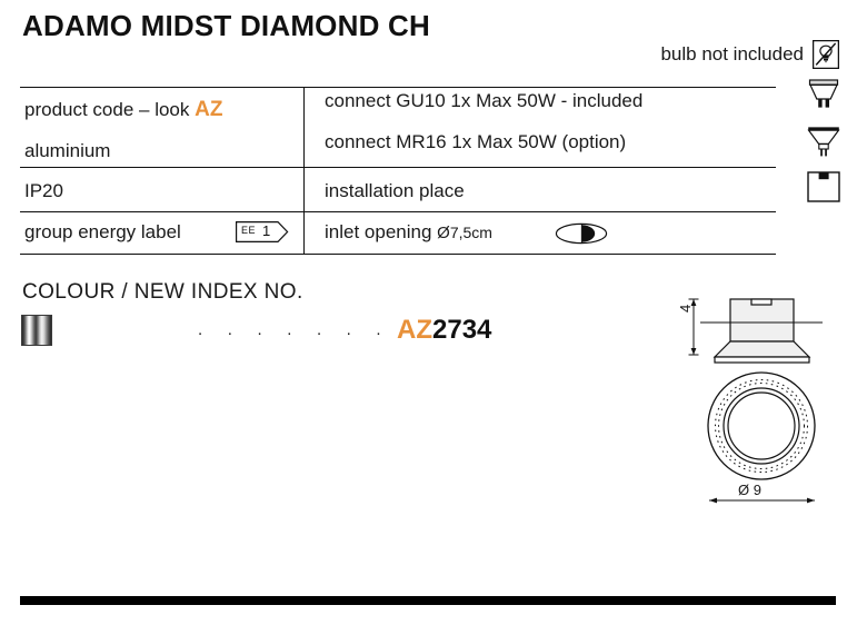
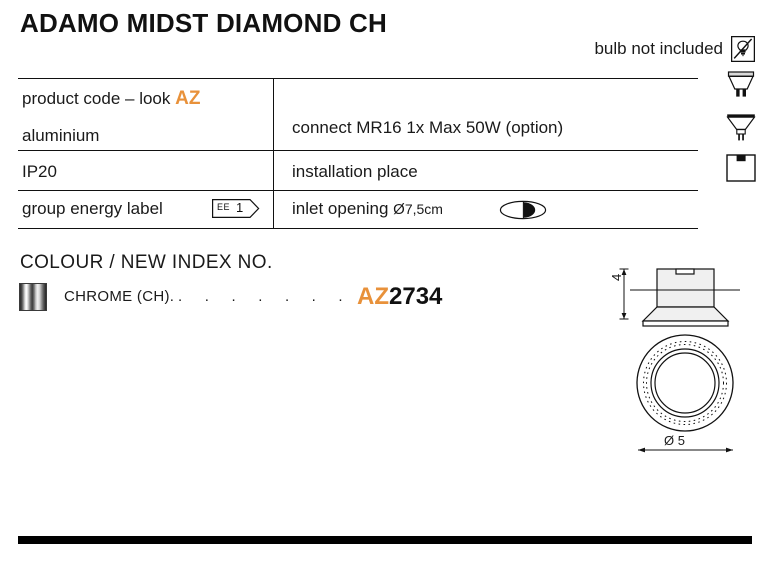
  ADAMO MIDST DIAMOND CH
  bulb not included
  product code – look AZ
  aluminium
  IP20
  group energy label
  EE
  1
- connect GU10 1x Max 50W - included
  connect MR16 1x Max 50W (option)
  installation place
  inlet opening Ø7,5cm
  COLOUR / NEW INDEX NO.
+ CHROME (CH).
  AZ2734
- Ø 9
+ Ø 5
